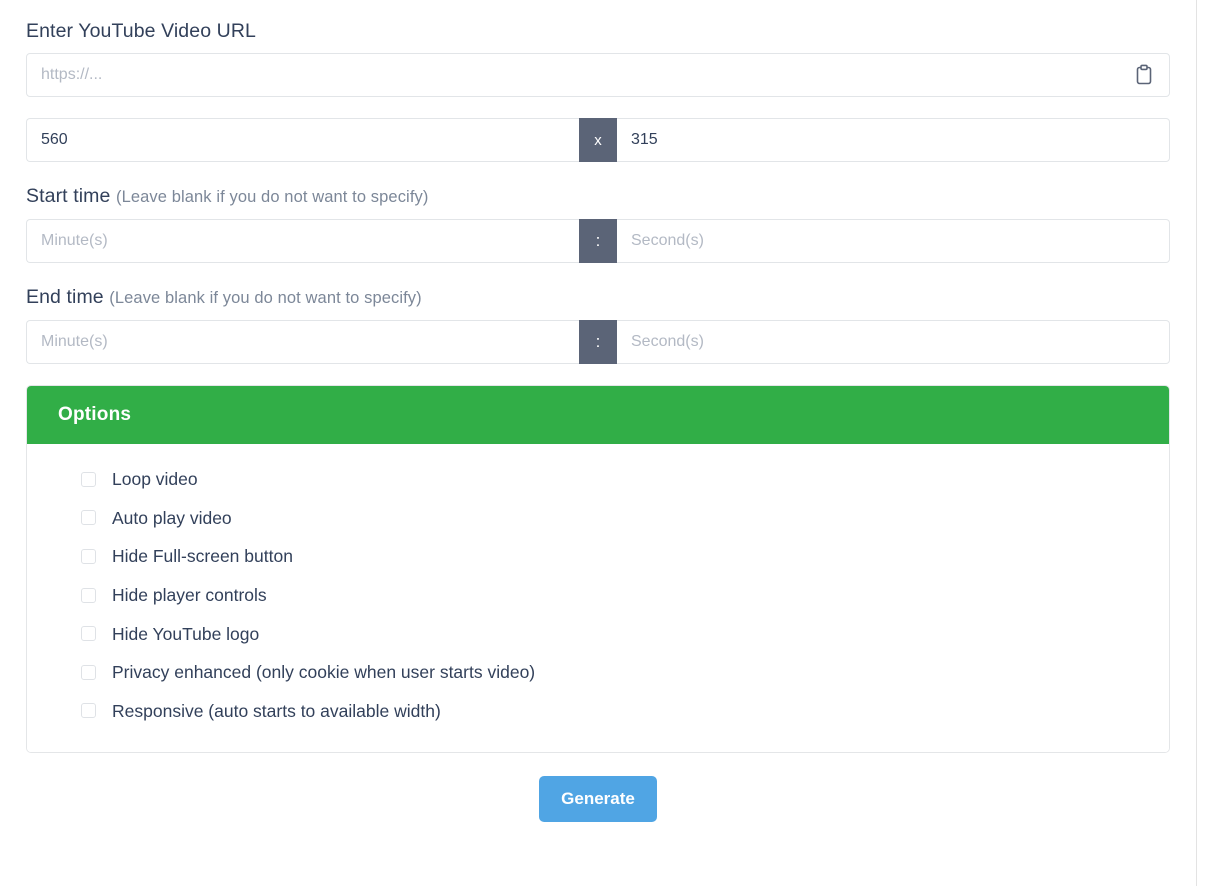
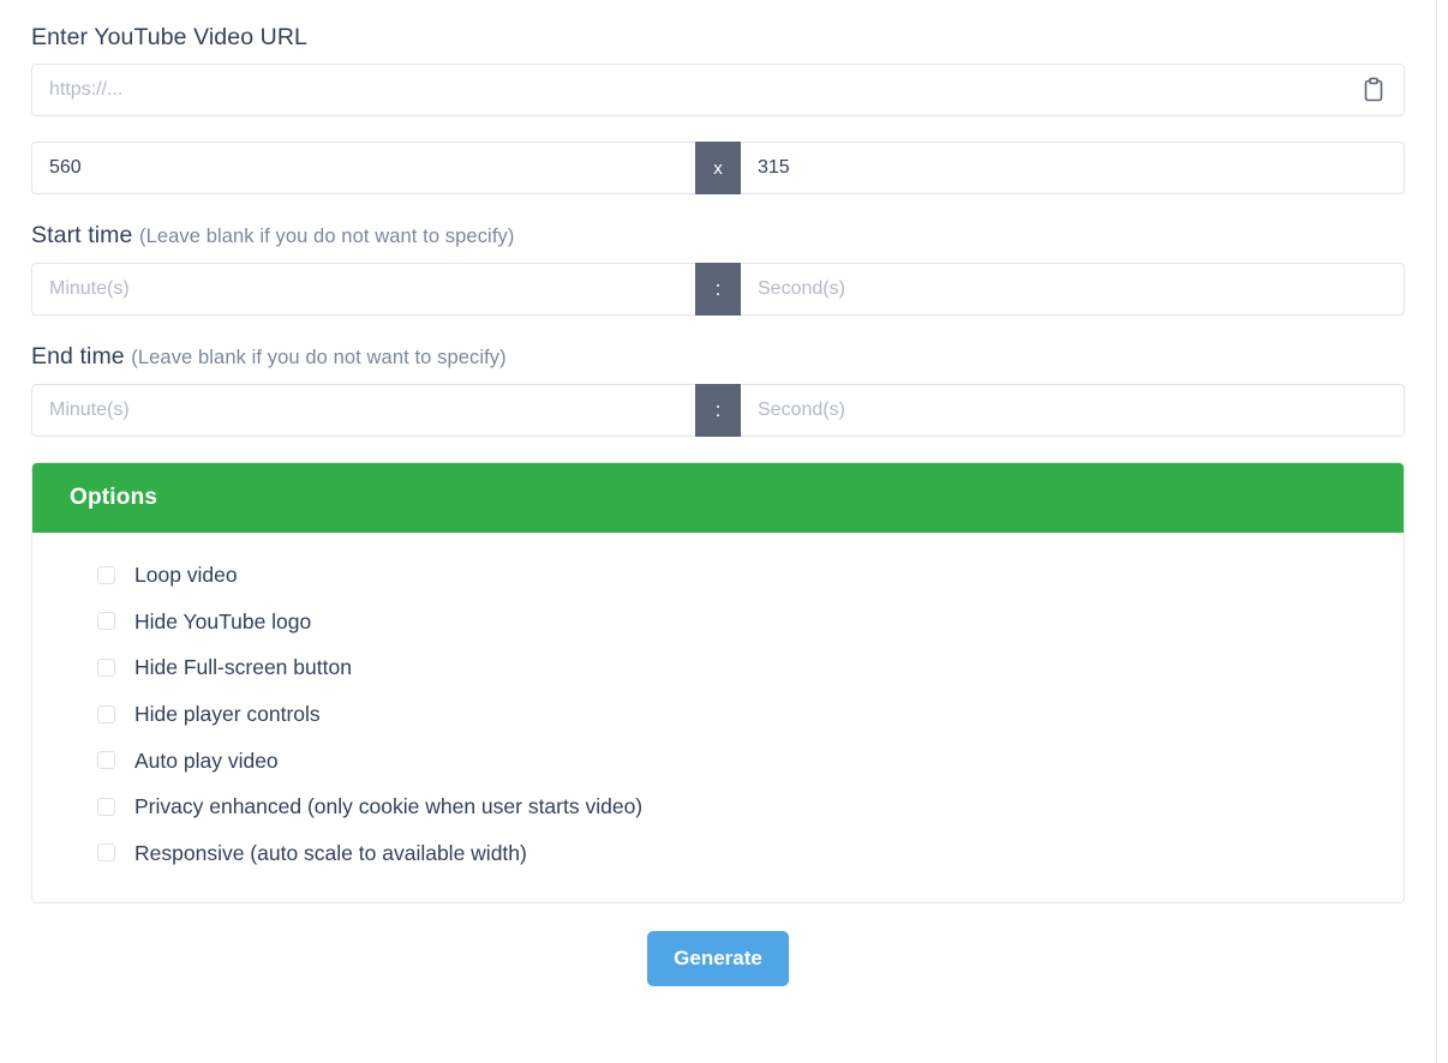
  Enter YouTube Video URL
  https://...
  560
  x
  315
  Start time (Leave blank if you do not want to specify)
  Minute(s)
  :
  Second(s)
  End time (Leave blank if you do not want to specify)
  Minute(s)
  :
  Second(s)
  Options
  Loop video
- Auto play video
+ Hide YouTube logo
  Hide Full-screen button
  Hide player controls
- Hide YouTube logo
+ Auto play video
  Privacy enhanced (only cookie when user starts video)
- Responsive (auto starts to available width)
+ Responsive (auto scale to available width)
  Generate
